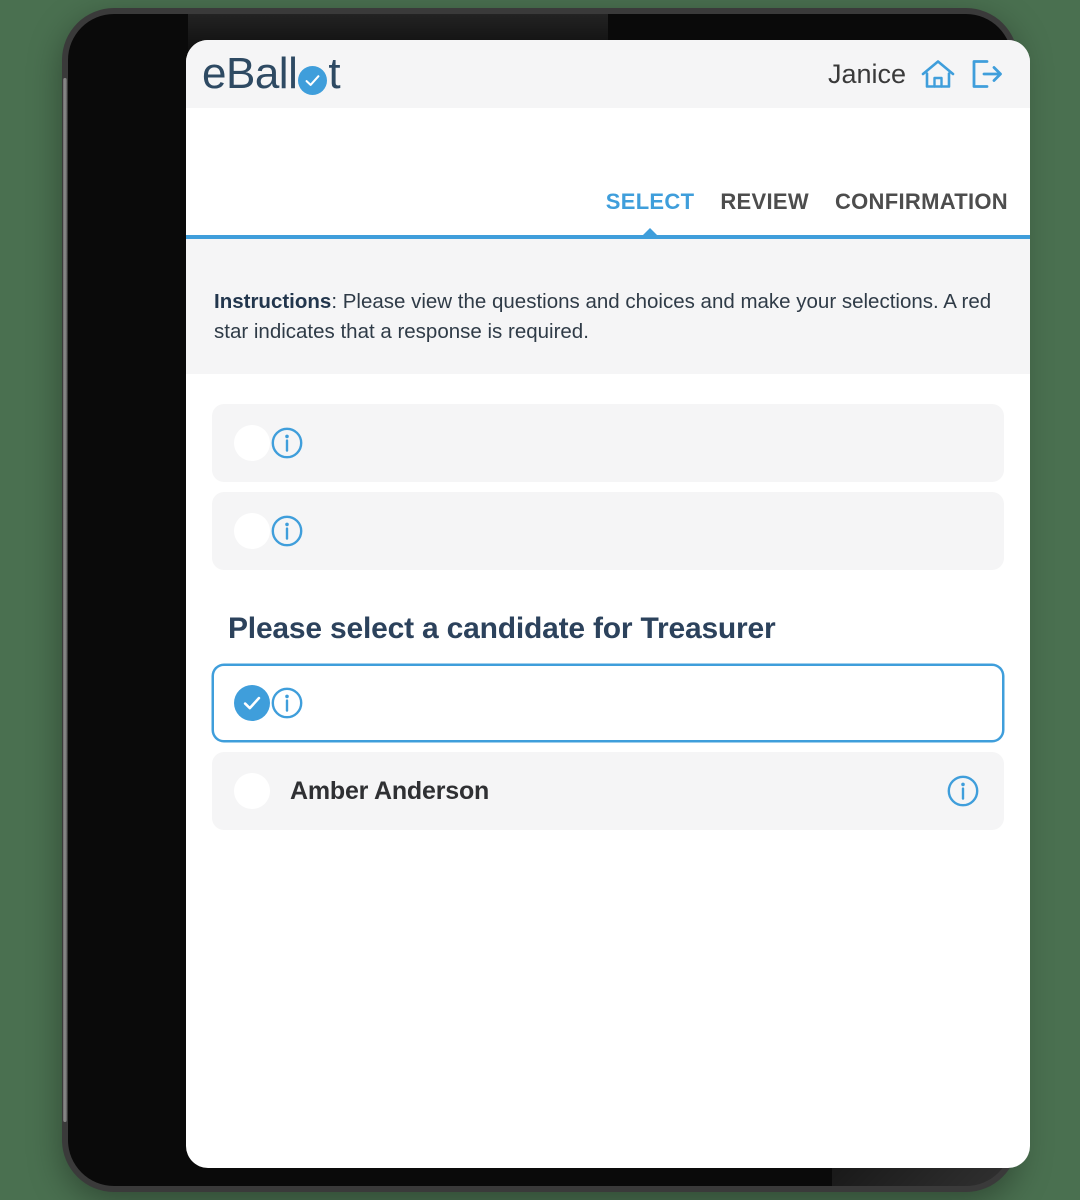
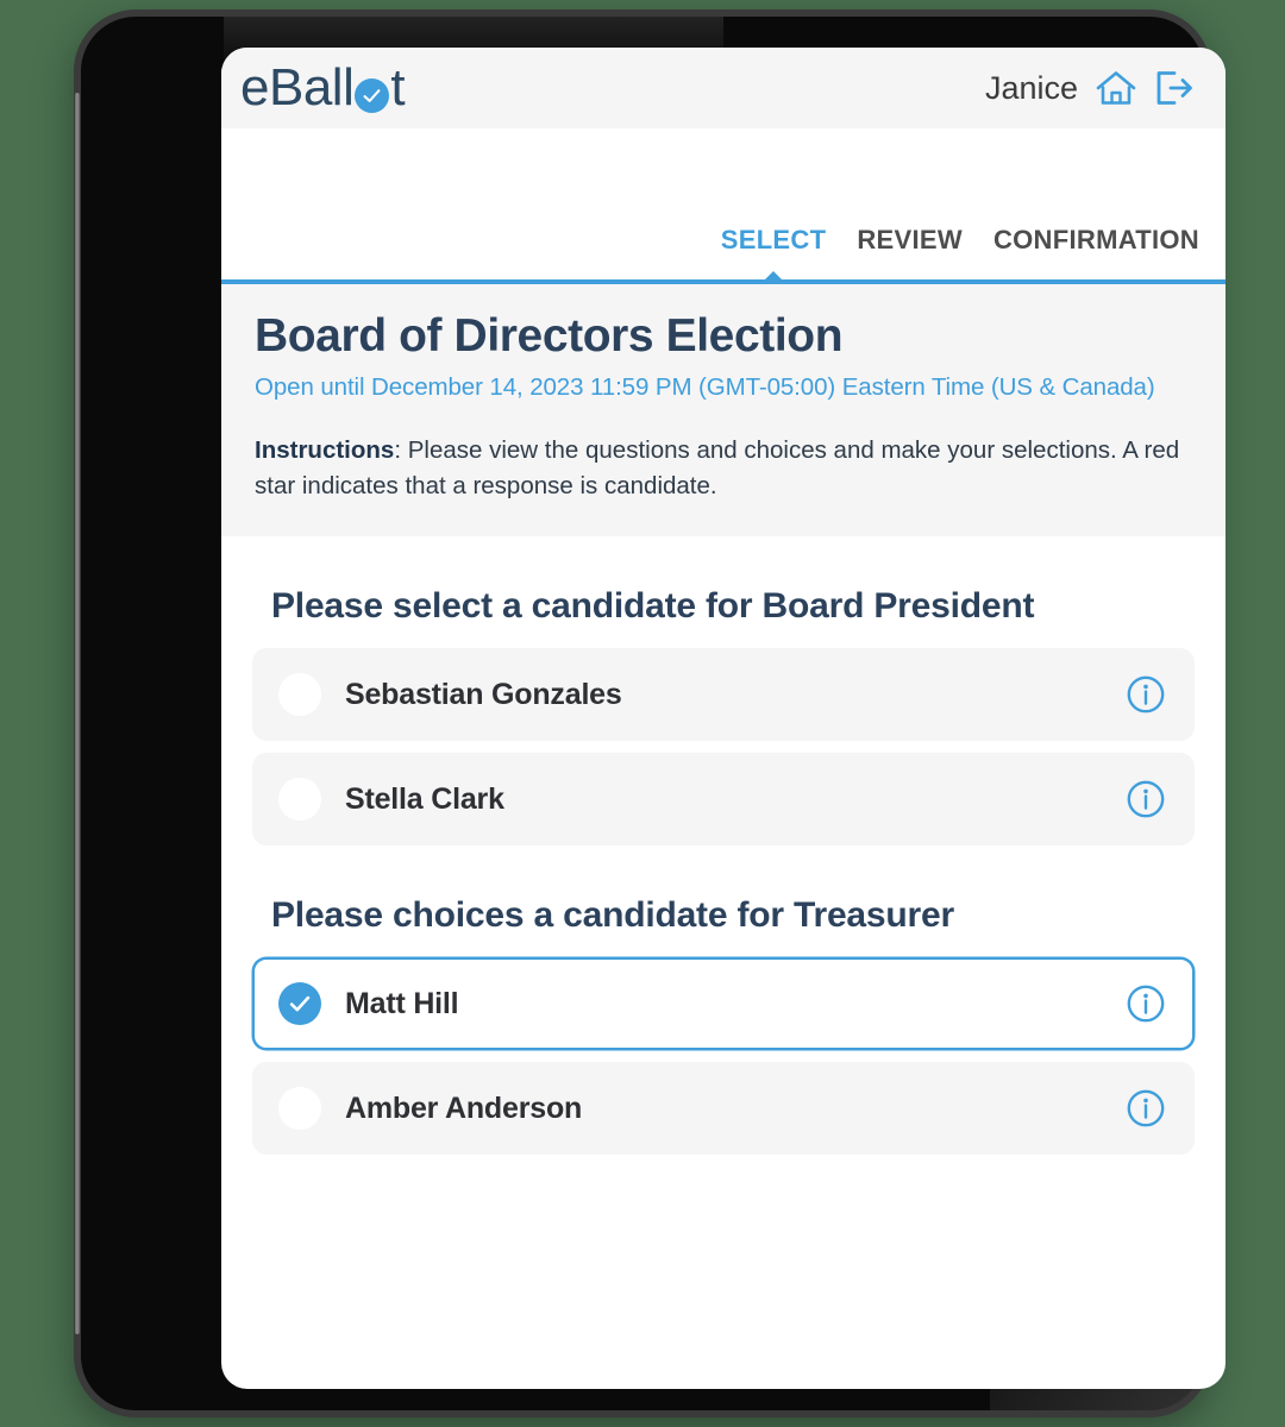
  eBall
  t
  Janice
  SELECT
  REVIEW
  CONFIRMATION
+ Board of Directors Election
+ Open until December 14, 2023 11:59 PM (GMT-05:00) Eastern Time (US & Canada)
- Instructions: Please view the questions and choices and make your selections. A red star indicates that a response is required.
+ Instructions: Please view the questions and choices and make your selections. A red star indicates that a response is candidate.
+ Please select a candidate for Board President
+ Sebastian Gonzales
+ Stella Clark
- Please select a candidate for Treasurer
+ Please choices a candidate for Treasurer
+ Matt Hill
  Amber Anderson
